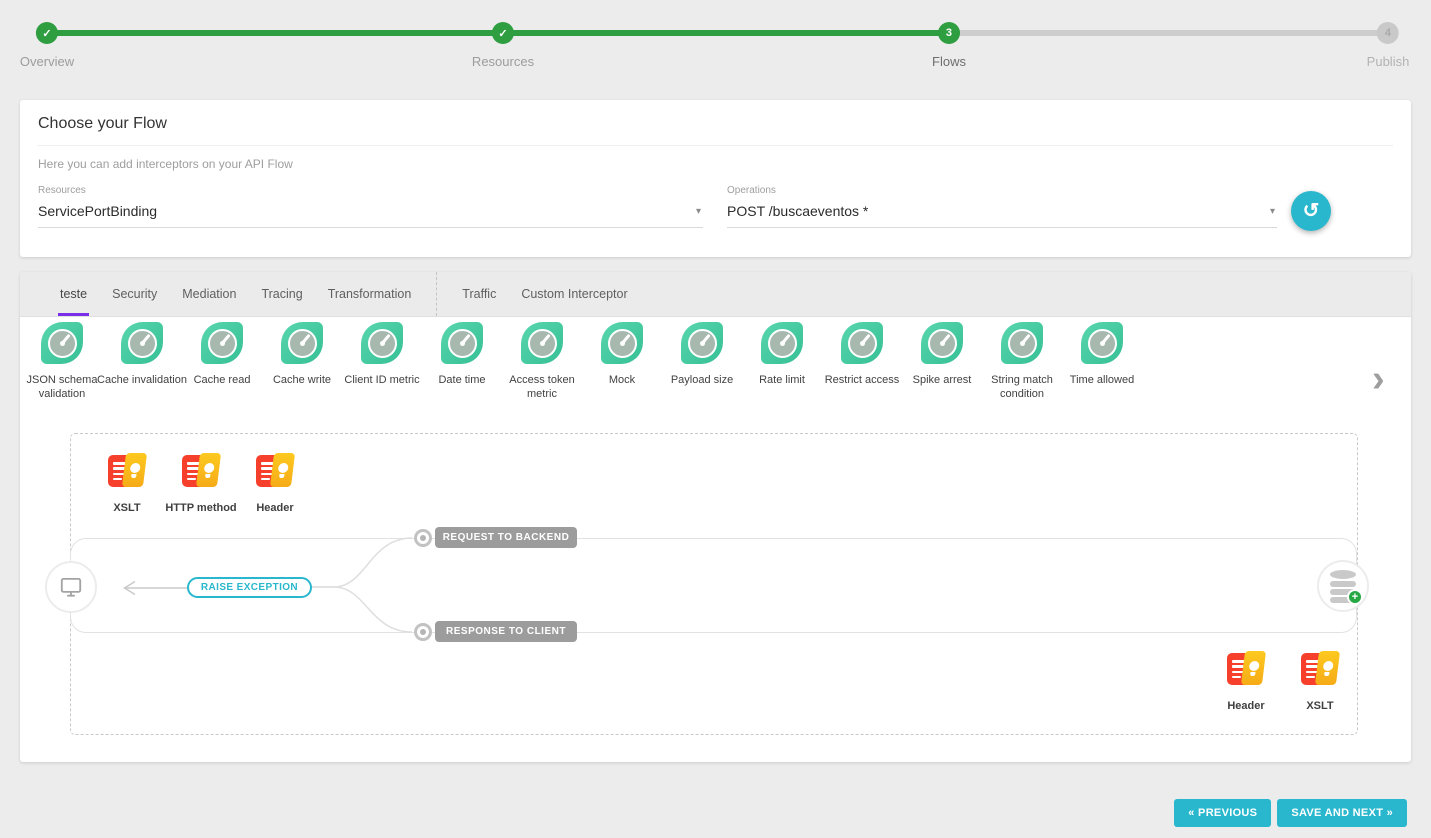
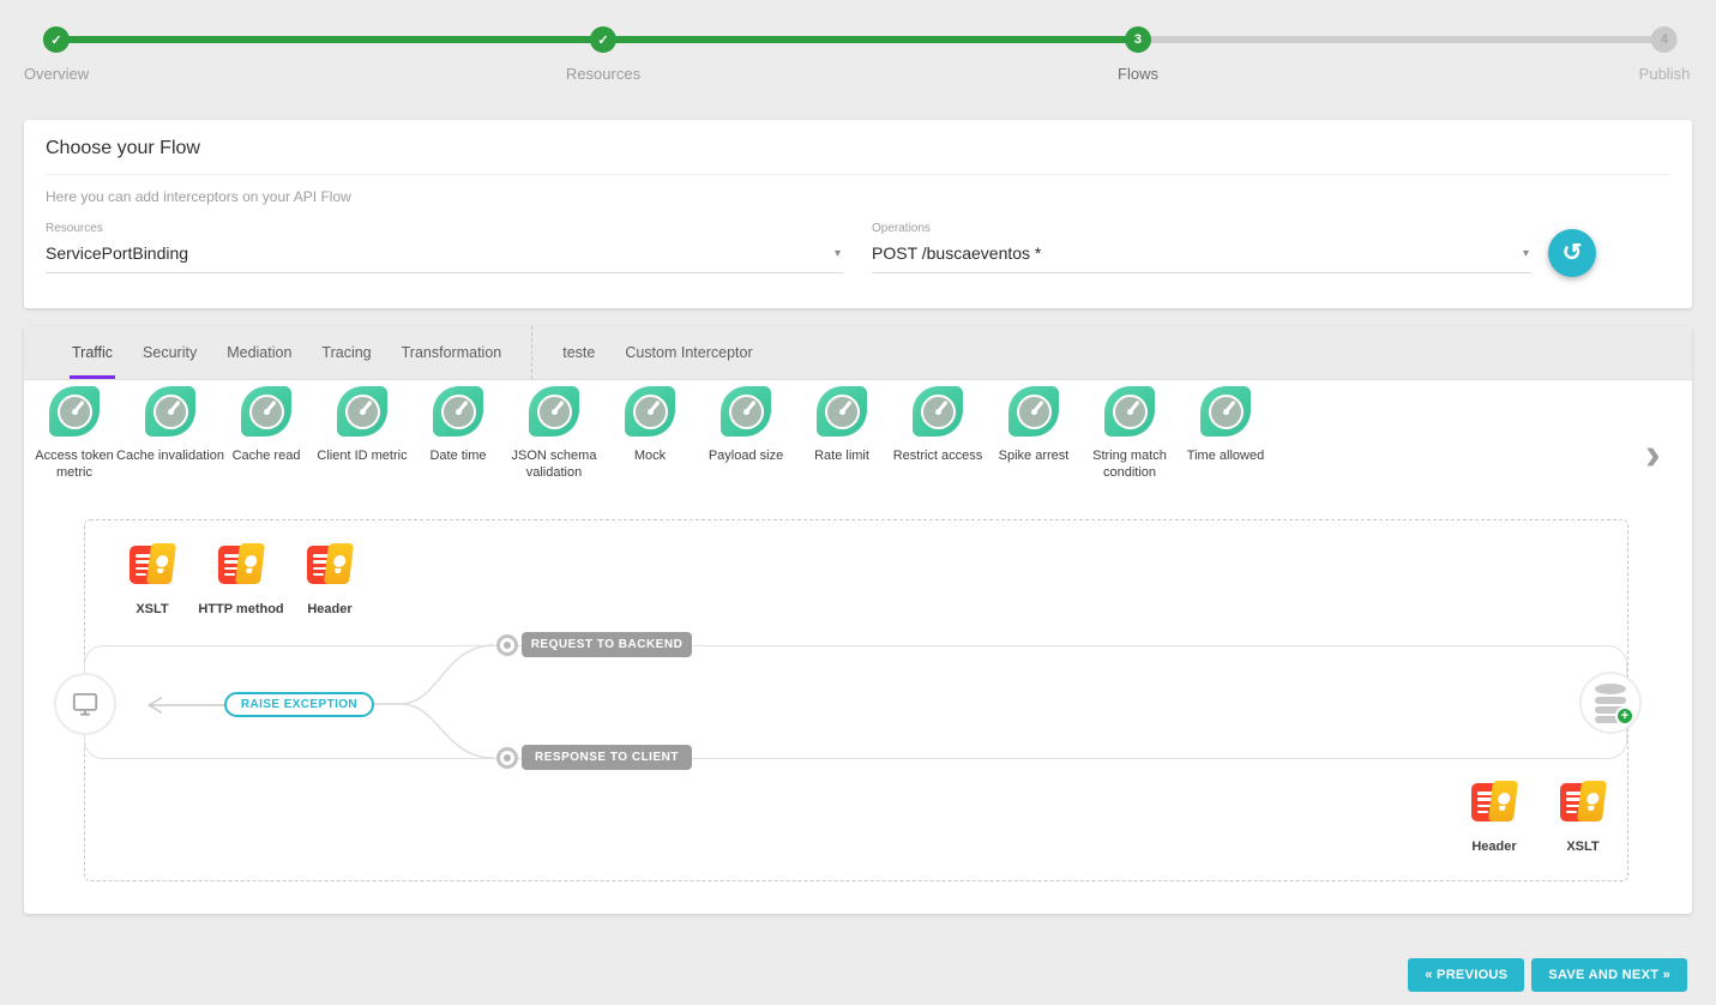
  ✓
  Overview
  ✓
  Resources
  3
  Flows
  4
  Publish
  Choose your Flow
  Here you can add interceptors on your API Flow
  Resources
  ServicePortBinding
  Operations
  POST /buscaeventos *
- teste
+ Traffic
  Security
  Mediation
  Tracing
  Transformation
- Traffic
+ teste
  Custom Interceptor
- JSON schema validation
+ Access token metric
  Cache invalidation
  Cache read
- Cache write
  Client ID metric
  Date time
- Access token metric
+ JSON schema validation
  Mock
  Payload size
  Rate limit
  Restrict access
  Spike arrest
  String match condition
  Time allowed
  XSLT
  HTTP method
  Header
  Header
  XSLT
  REQUEST TO BACKEND
  RESPONSE TO CLIENT
  RAISE EXCEPTION
  « PREVIOUS
  SAVE AND NEXT »
